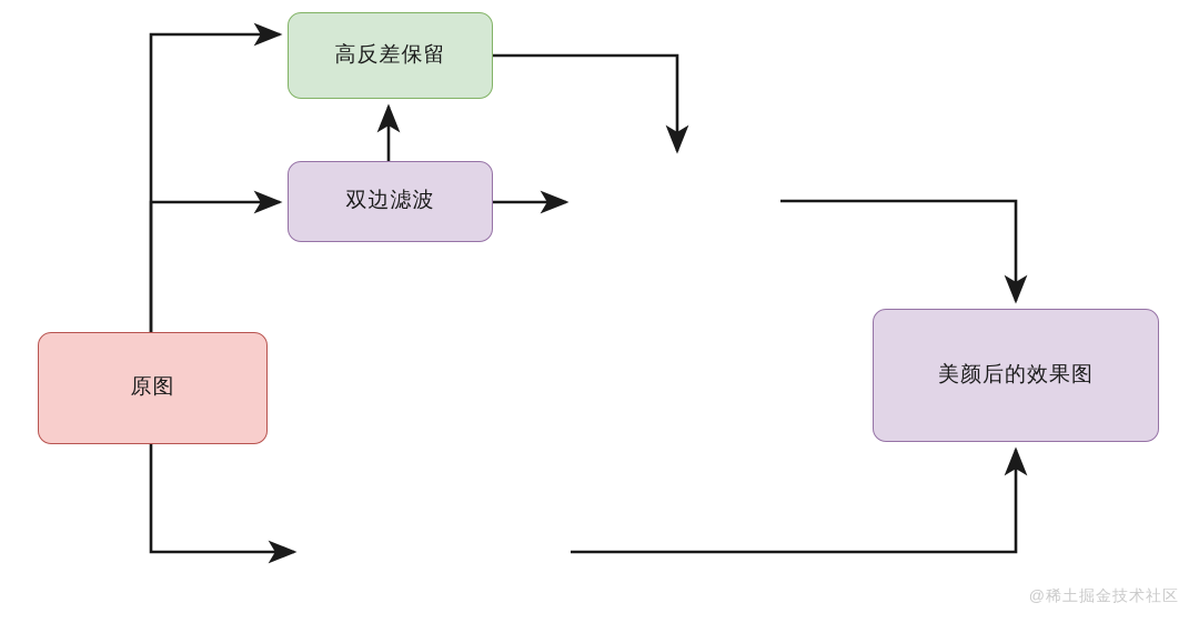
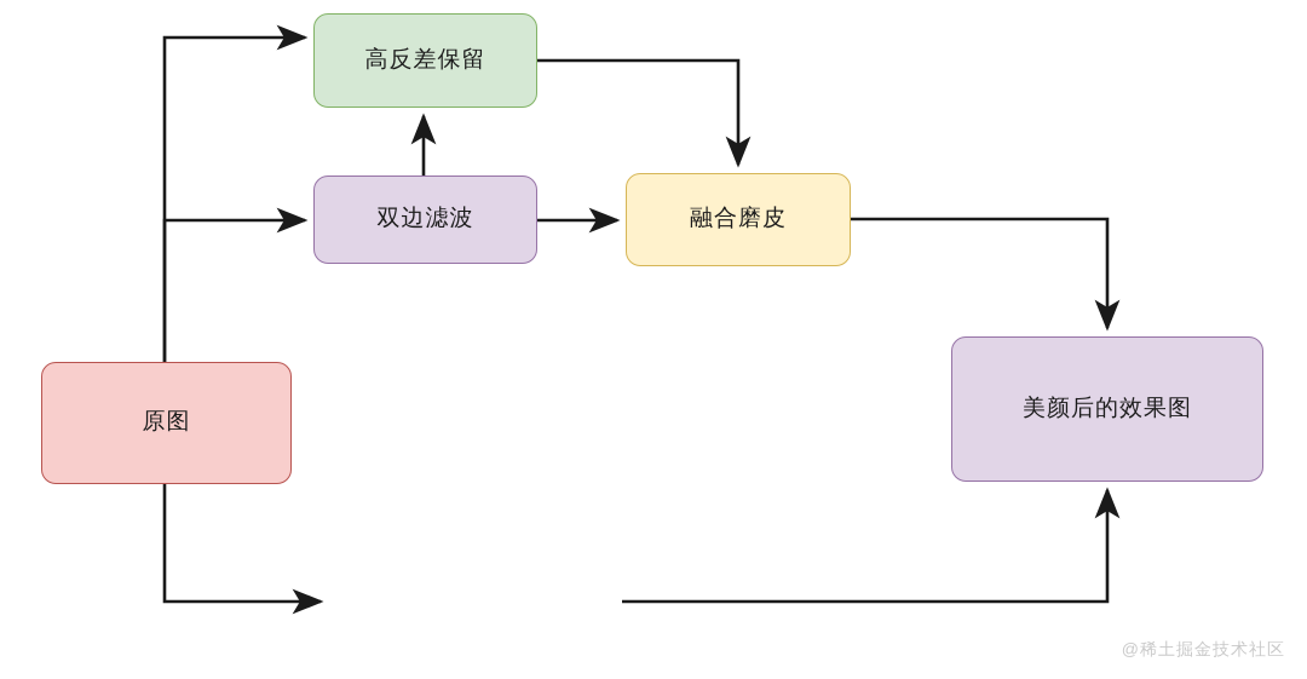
  原图
  高反差保留
  双边滤波
+ 融合磨皮
  美颜后的效果图
  @稀土掘金技术社区
